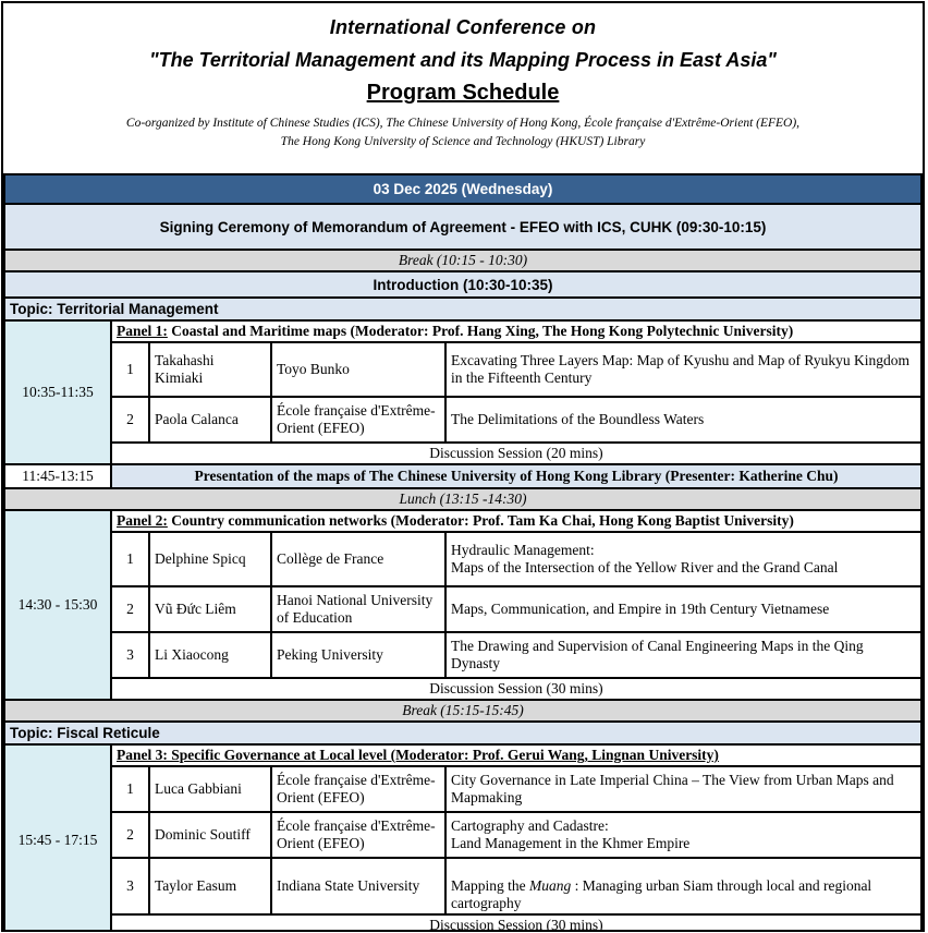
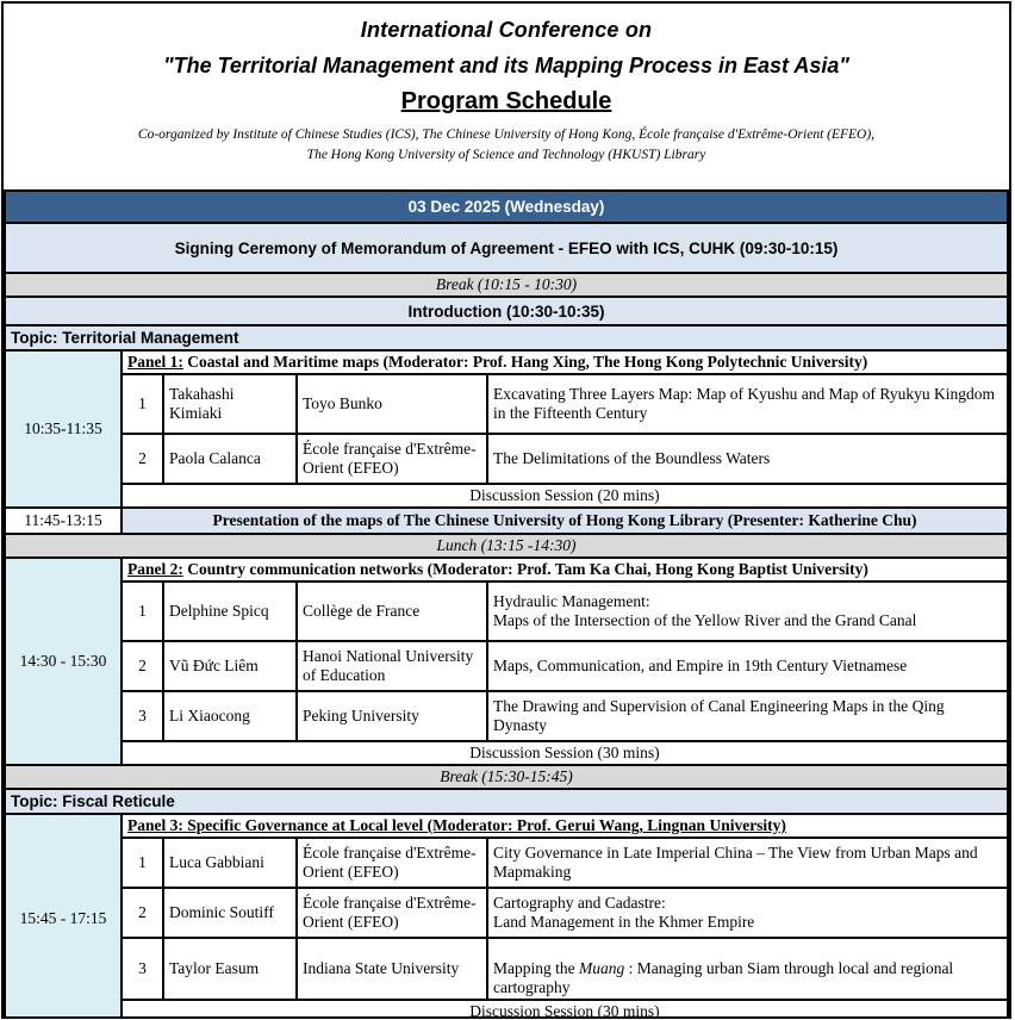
  International Conference on
  "The Territorial Management and its Mapping Process in East Asia"
  Program Schedule
  Co-organized by Institute of Chinese Studies (ICS), The Chinese University of Hong Kong, École française d'Extrême-Orient (EFEO),
  The Hong Kong University of Science and Technology (HKUST) Library
  03 Dec 2025 (Wednesday)
  Signing Ceremony of Memorandum of Agreement - EFEO with ICS, CUHK (09:30-10:15)
  Break (10:15 - 10:30)
  Introduction (10:30-10:35)
  Topic: Territorial Management
  10:35-11:35	Panel 1: Coastal and Maritime maps (Moderator: Prof. Hang Xing, The Hong Kong Polytechnic University)
  1	Takahashi Kimiaki	Toyo Bunko	Excavating Three Layers Map: Map of Kyushu and Map of Ryukyu Kingdom in the Fifteenth Century
  2	Paola Calanca	École française d'Extrême-Orient (EFEO)	The Delimitations of the Boundless Waters
  Discussion Session (20 mins)
  11:45-13:15	Presentation of the maps of The Chinese University of Hong Kong Library (Presenter: Katherine Chu)
  Lunch (13:15 -14:30)
  14:30 - 15:30	Panel 2: Country communication networks (Moderator: Prof. Tam Ka Chai, Hong Kong Baptist University)
  1	Delphine Spicq	Collège de France	Hydraulic Management: Maps of the Intersection of the Yellow River and the Grand Canal
  2	Vũ Đức Liêm	Hanoi National University of Education	Maps, Communication, and Empire in 19th Century Vietnamese
  3	Li Xiaocong	Peking University	The Drawing and Supervision of Canal Engineering Maps in the Qing Dynasty
  Discussion Session (30 mins)
- Break (15:15-15:45)
+ Break (15:30-15:45)
  Topic: Fiscal Reticule
  15:45 - 17:15	Panel 3: Specific Governance at Local level (Moderator: Prof. Gerui Wang, Lingnan University)
  1	Luca Gabbiani	École française d'Extrême-Orient (EFEO)	City Governance in Late Imperial China – The View from Urban Maps and Mapmaking
  2	Dominic Soutiff	École française d'Extrême-Orient (EFEO)	Cartography and Cadastre: Land Management in the Khmer Empire
  3	Taylor Easum	Indiana State University	Mapping the Muang : Managing urban Siam through local and regional cartography
  Discussion Session (30 mins)
